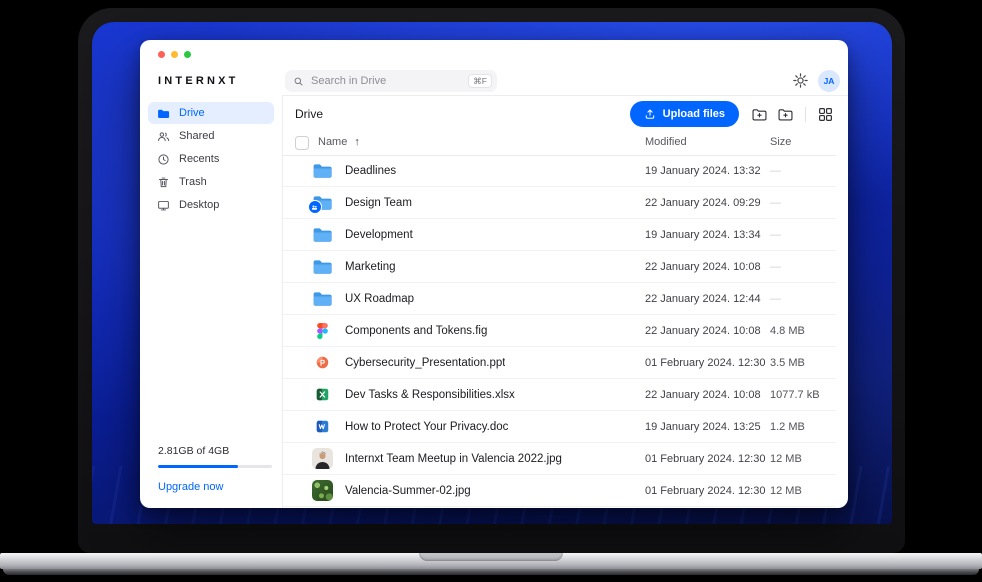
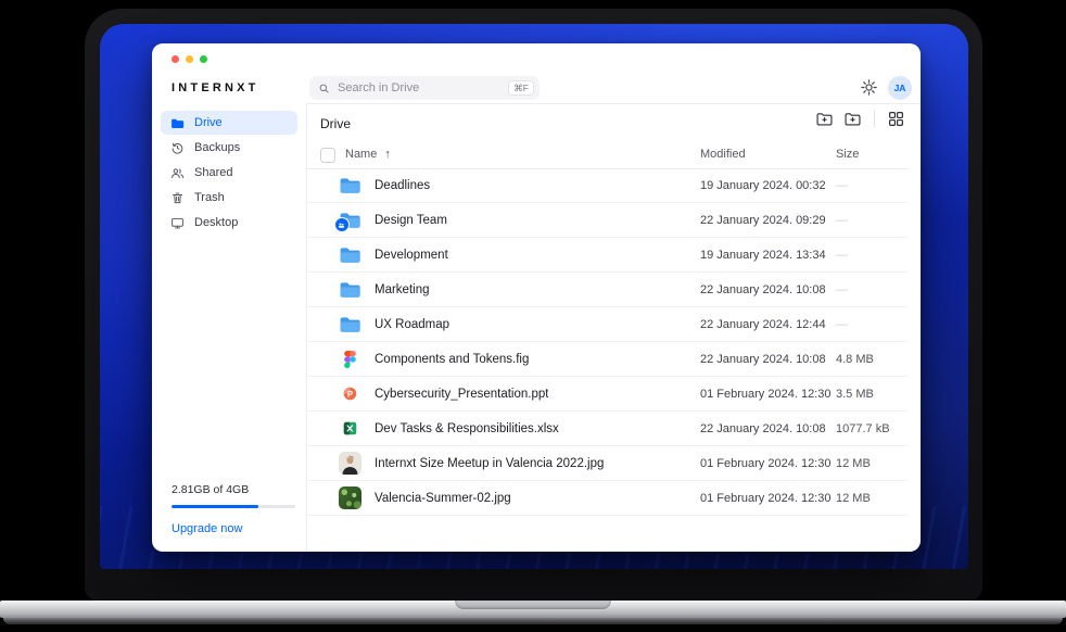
  INTERNXT
  Search in Drive
  ⌘F
  JA
  Drive
+ Backups
  Shared
- Recents
  Trash
  Desktop
  2.81GB of 4GB
  Upgrade now
  Drive
- Upload files
  Name ↑
  Modified
  Size
  Deadlines
- 19 January 2024. 13:32
+ 19 January 2024. 00:32
  —
  Design Team
  22 January 2024. 09:29
  —
  Development
  19 January 2024. 13:34
  —
  Marketing
  22 January 2024. 10:08
  —
  UX Roadmap
  22 January 2024. 12:44
  —
  Components and Tokens.fig
  22 January 2024. 10:08
  4.8 MB
  Cybersecurity_Presentation.ppt
  01 February 2024. 12:30
  3.5 MB
  Dev Tasks & Responsibilities.xlsx
  22 January 2024. 10:08
  1077.7 kB
- How to Protect Your Privacy.doc
- 19 January 2024. 13:25
- 1.2 MB
- Internxt Team Meetup in Valencia 2022.jpg
+ Internxt Size Meetup in Valencia 2022.jpg
  01 February 2024. 12:30
  12 MB
  Valencia-Summer-02.jpg
  01 February 2024. 12:30
  12 MB
